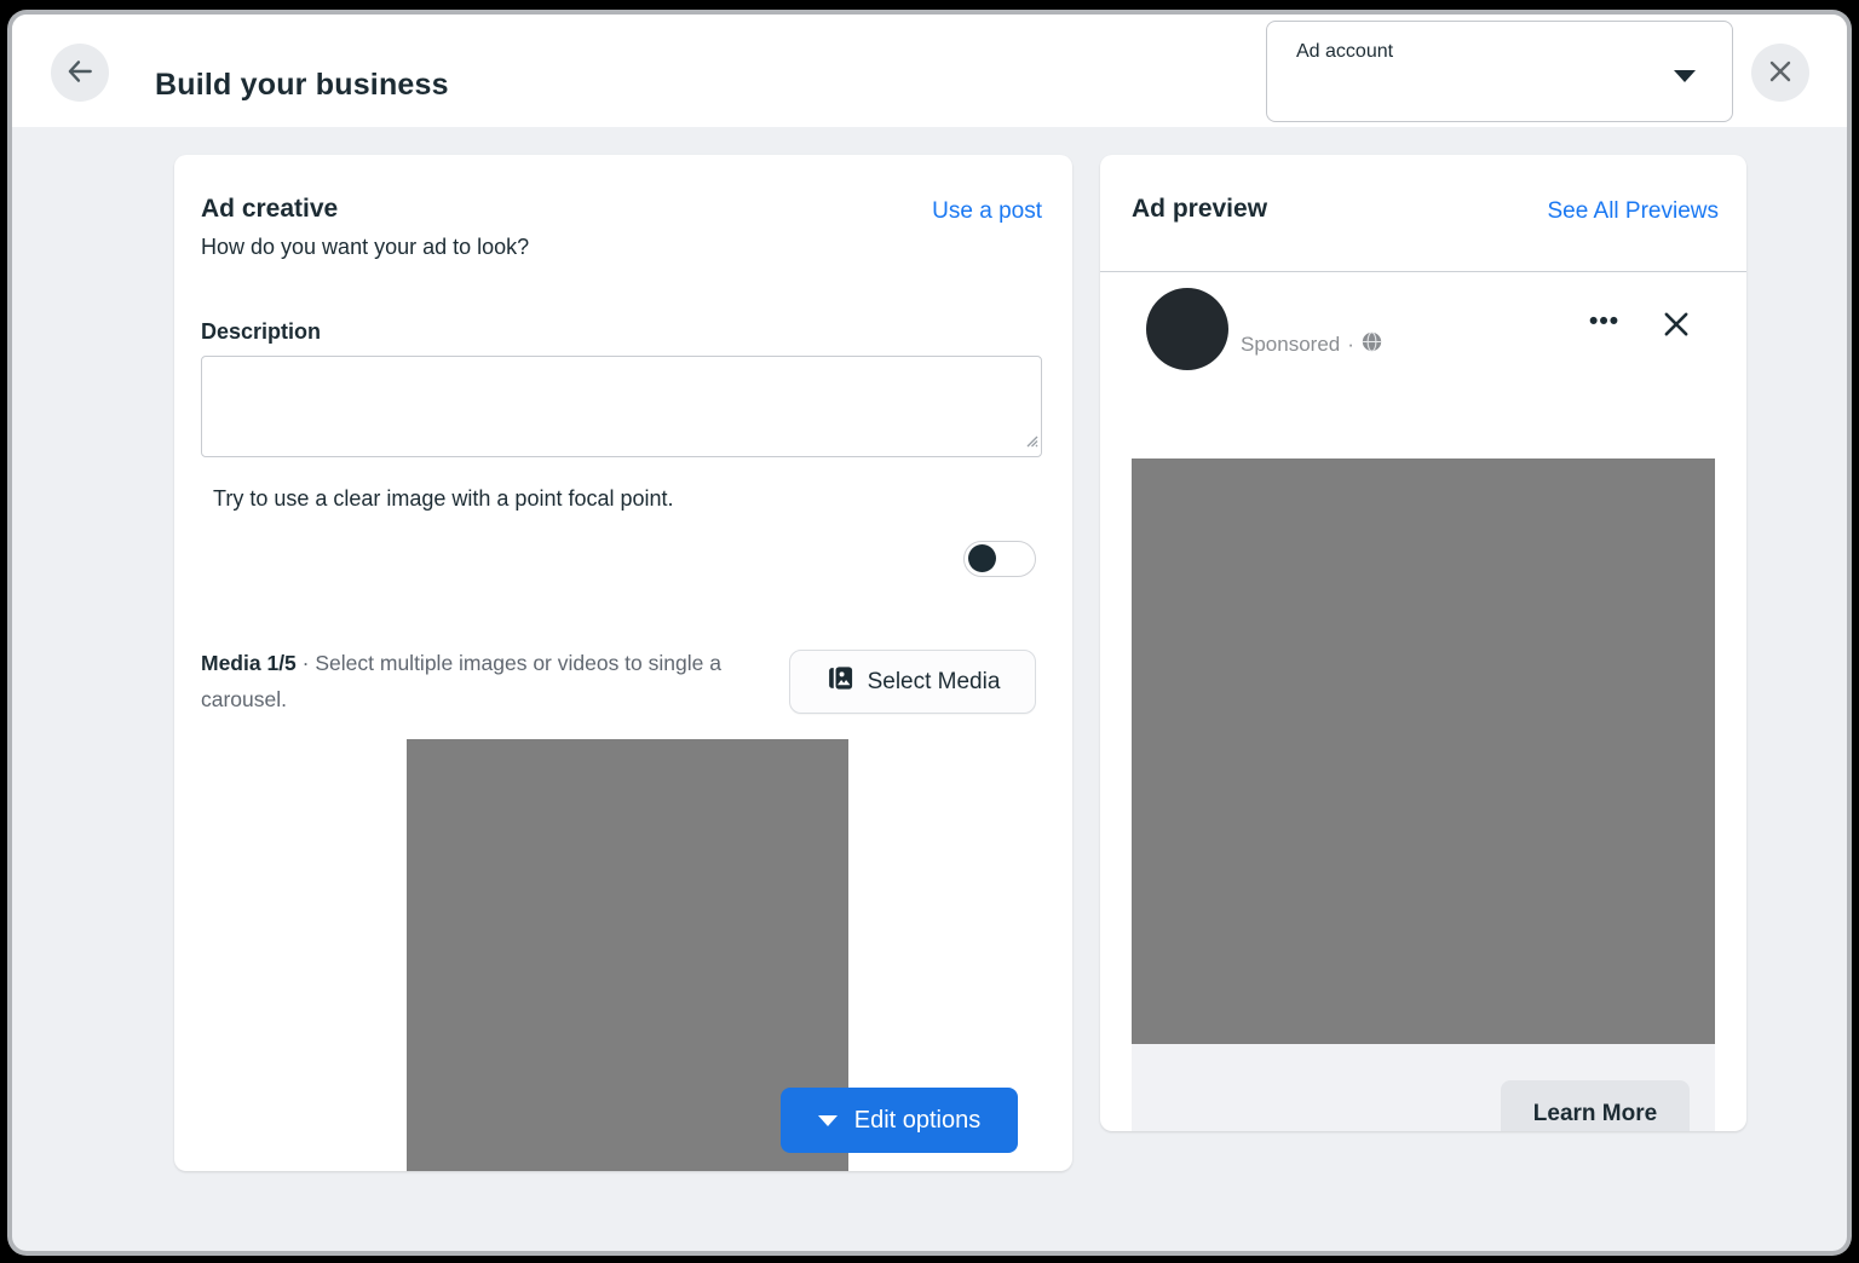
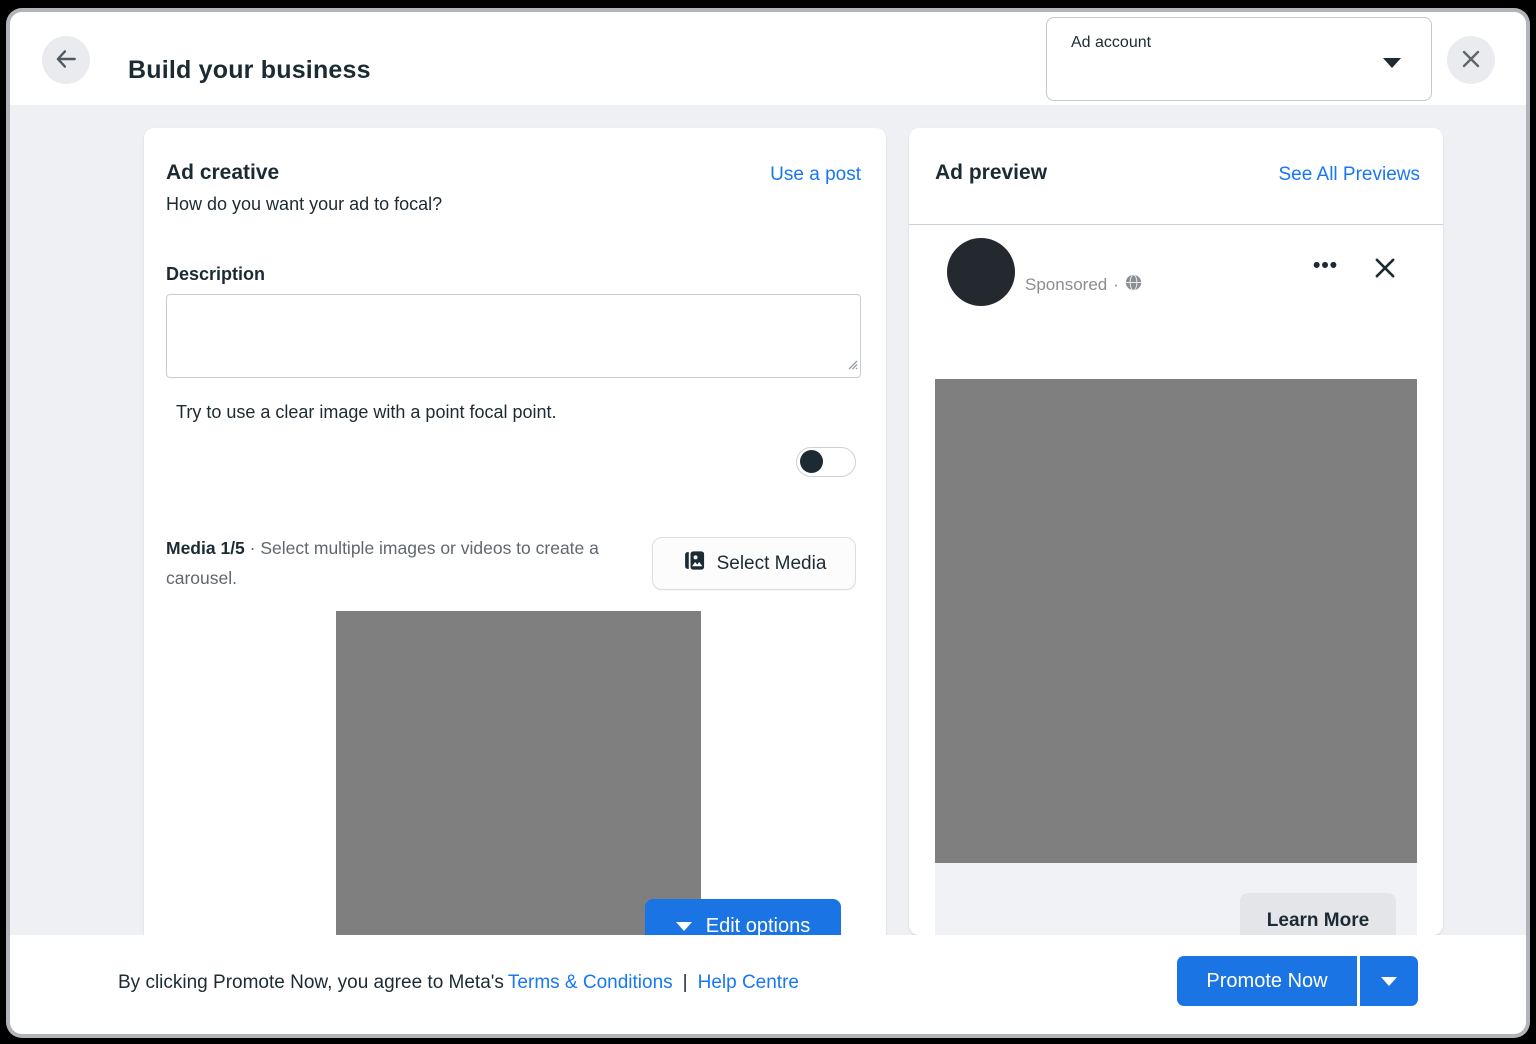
  Build your business
  Ad account
  Ad creative
  Use a post
- How do you want your ad to look?
+ How do you want your ad to focal?
  Description
  Try to use a clear image with a point focal point.
- Media 1/5 · Select multiple images or videos to single a carousel.
+ Media 1/5 · Select multiple images or videos to create a carousel.
  Select Media
  Edit options
  Ad preview
  See All Previews
  Sponsored
  ·
  •••
  Learn More
+ By clicking Promote Now, you agree to Meta's Terms & Conditions | Help Centre
+ Promote Now
